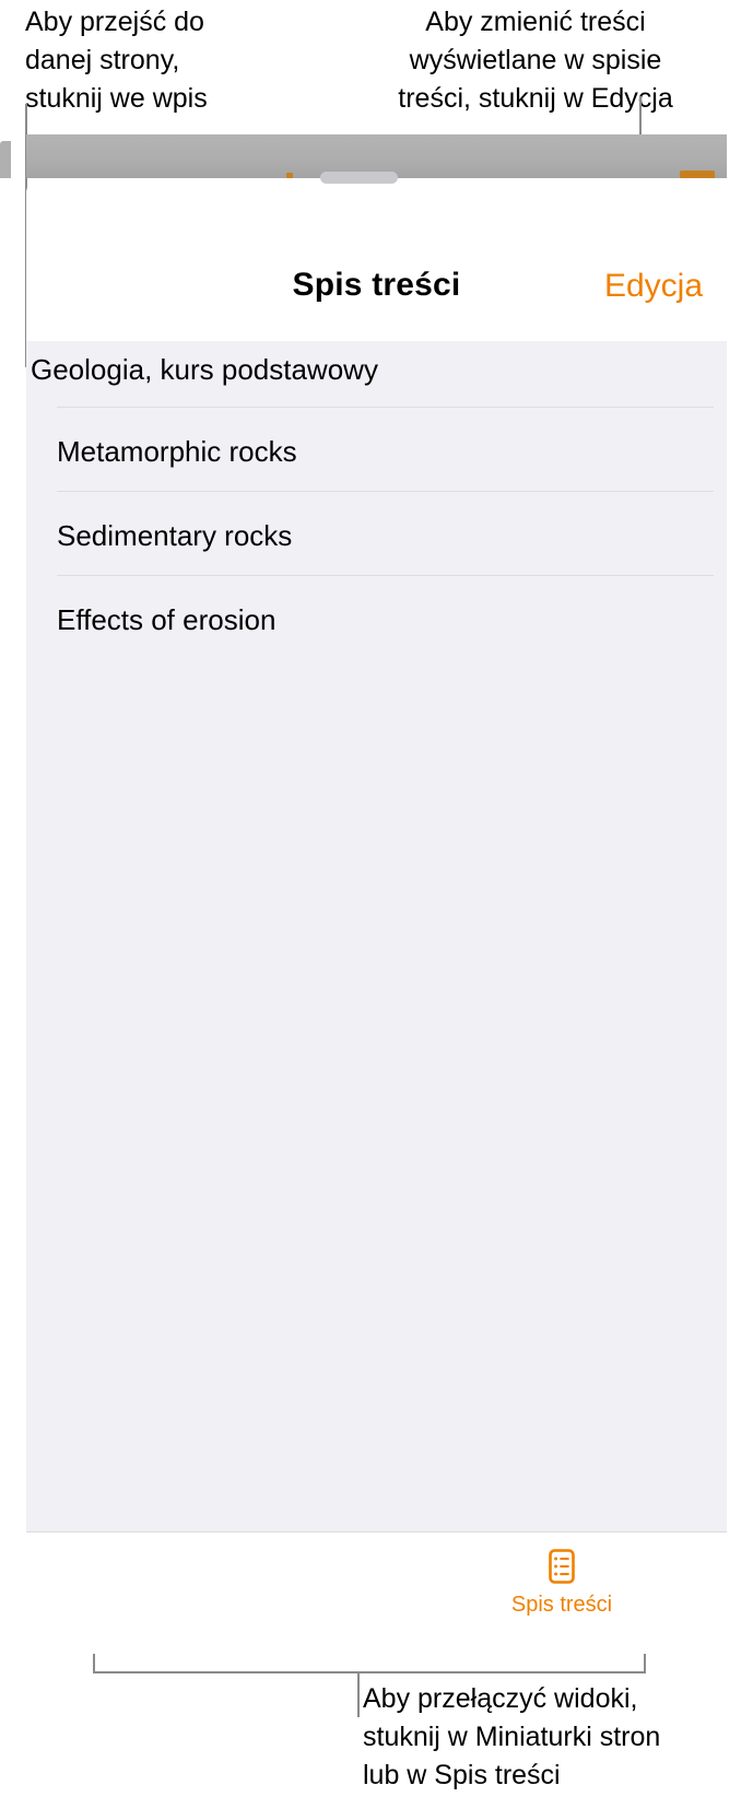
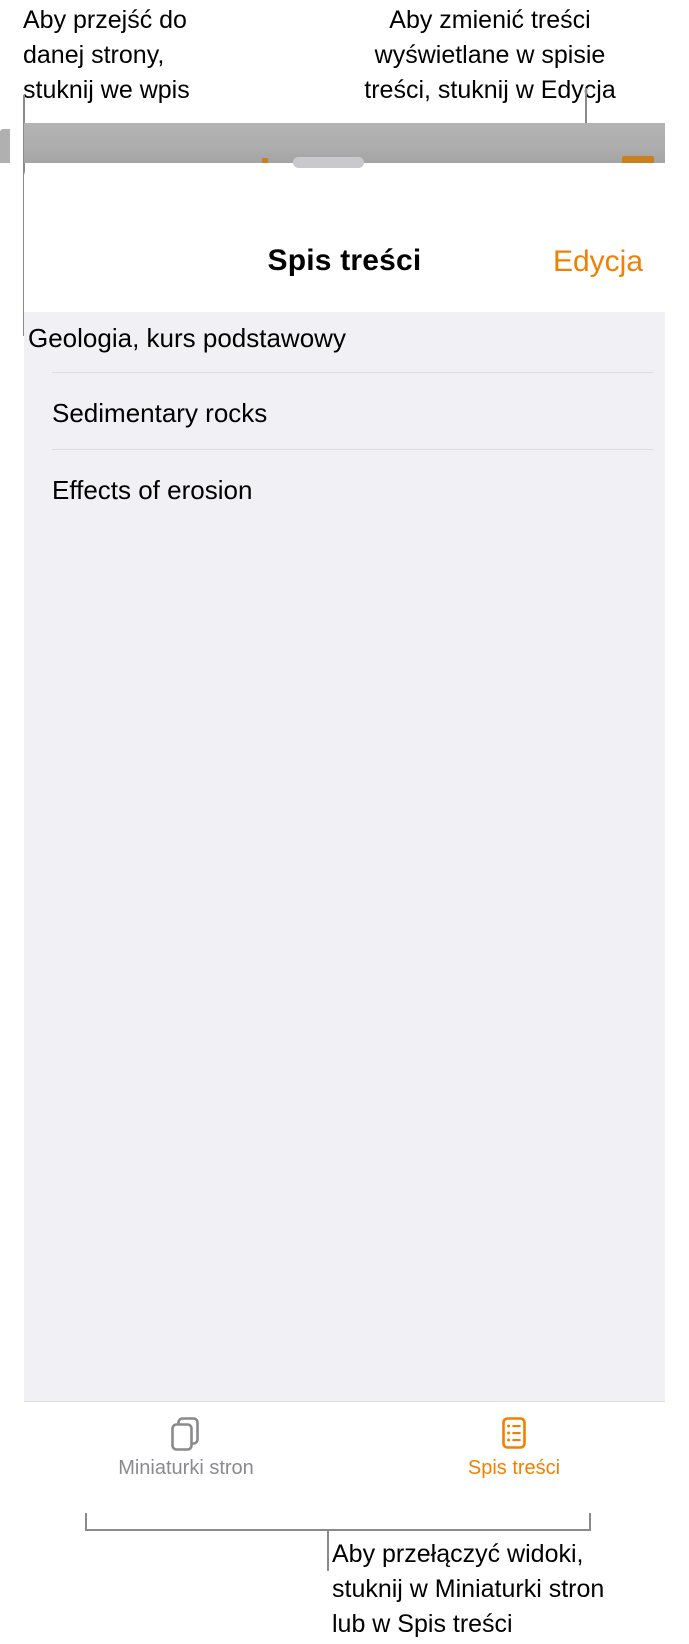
  Aby przejść do
  danej strony,
  stuknij we wpis
  Aby zmienić treści
  wyświetlane w spisie
  treści, stuknij w Edycja
  Spis treści
  Edycja
  Geologia, kurs podstawowy
- Metamorphic rocks
  Sedimentary rocks
  Effects of erosion
+ Miniaturki stron
  Spis treści
  Aby przełączyć widoki,
  stuknij w Miniaturki stron
  lub w Spis treści
